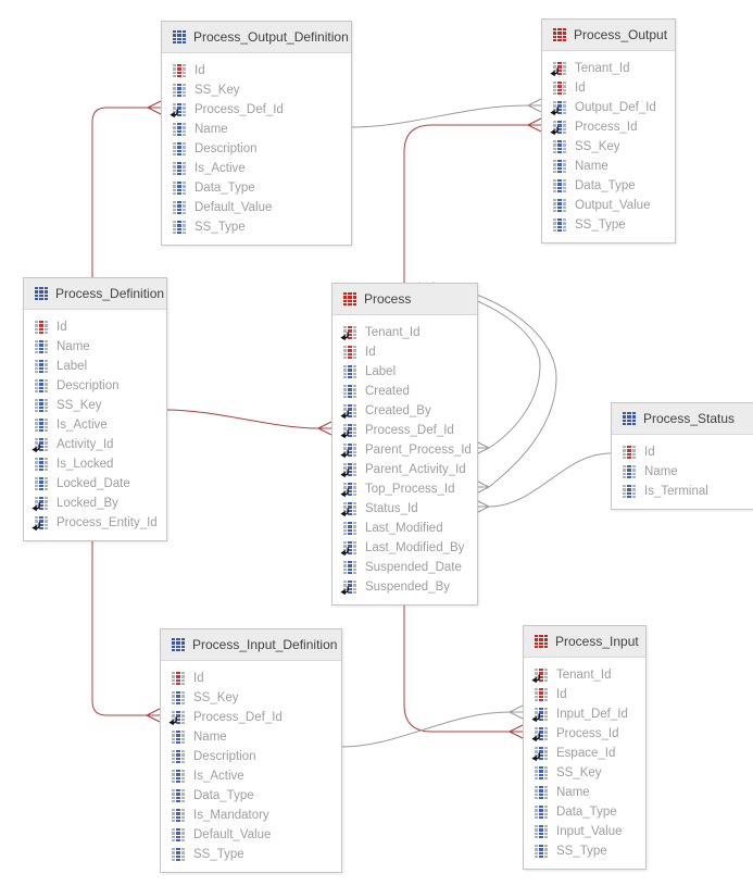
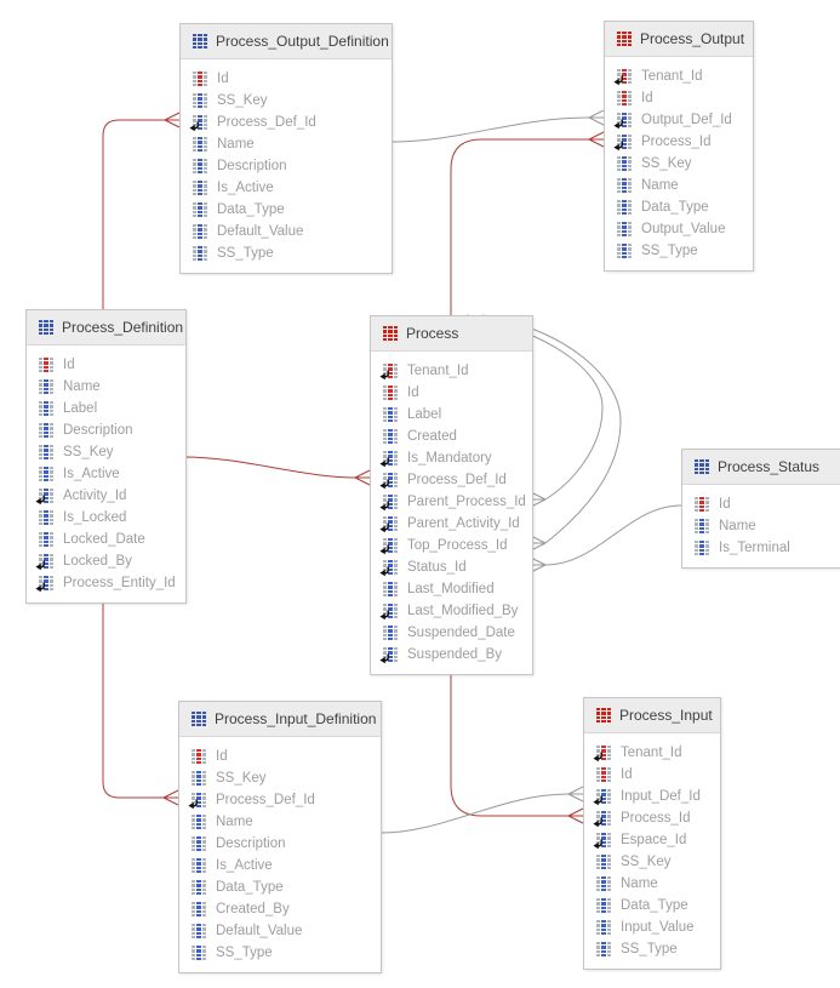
  Process_Output_Definition
  Id
  SS_Key
  Process_Def_Id
  Name
  Description
  Is_Active
  Data_Type
  Default_Value
  SS_Type
  Process_Output
  Tenant_Id
  Id
  Output_Def_Id
  Process_Id
  SS_Key
  Name
  Data_Type
  Output_Value
  SS_Type
  Process_Definition
  Id
  Name
  Label
  Description
  SS_Key
  Is_Active
  Activity_Id
  Is_Locked
  Locked_Date
  Locked_By
  Process_Entity_Id
  Process
  Tenant_Id
  Id
  Label
  Created
- Created_By
+ Is_Mandatory
  Process_Def_Id
  Parent_Process_Id
  Parent_Activity_Id
  Top_Process_Id
  Status_Id
  Last_Modified
  Last_Modified_By
  Suspended_Date
  Suspended_By
  Process_Status
  Id
  Name
  Is_Terminal
  Process_Input_Definition
  Id
  SS_Key
  Process_Def_Id
  Name
  Description
  Is_Active
  Data_Type
- Is_Mandatory
+ Created_By
  Default_Value
  SS_Type
  Process_Input
  Tenant_Id
  Id
  Input_Def_Id
  Process_Id
  Espace_Id
  SS_Key
  Name
  Data_Type
  Input_Value
  SS_Type
